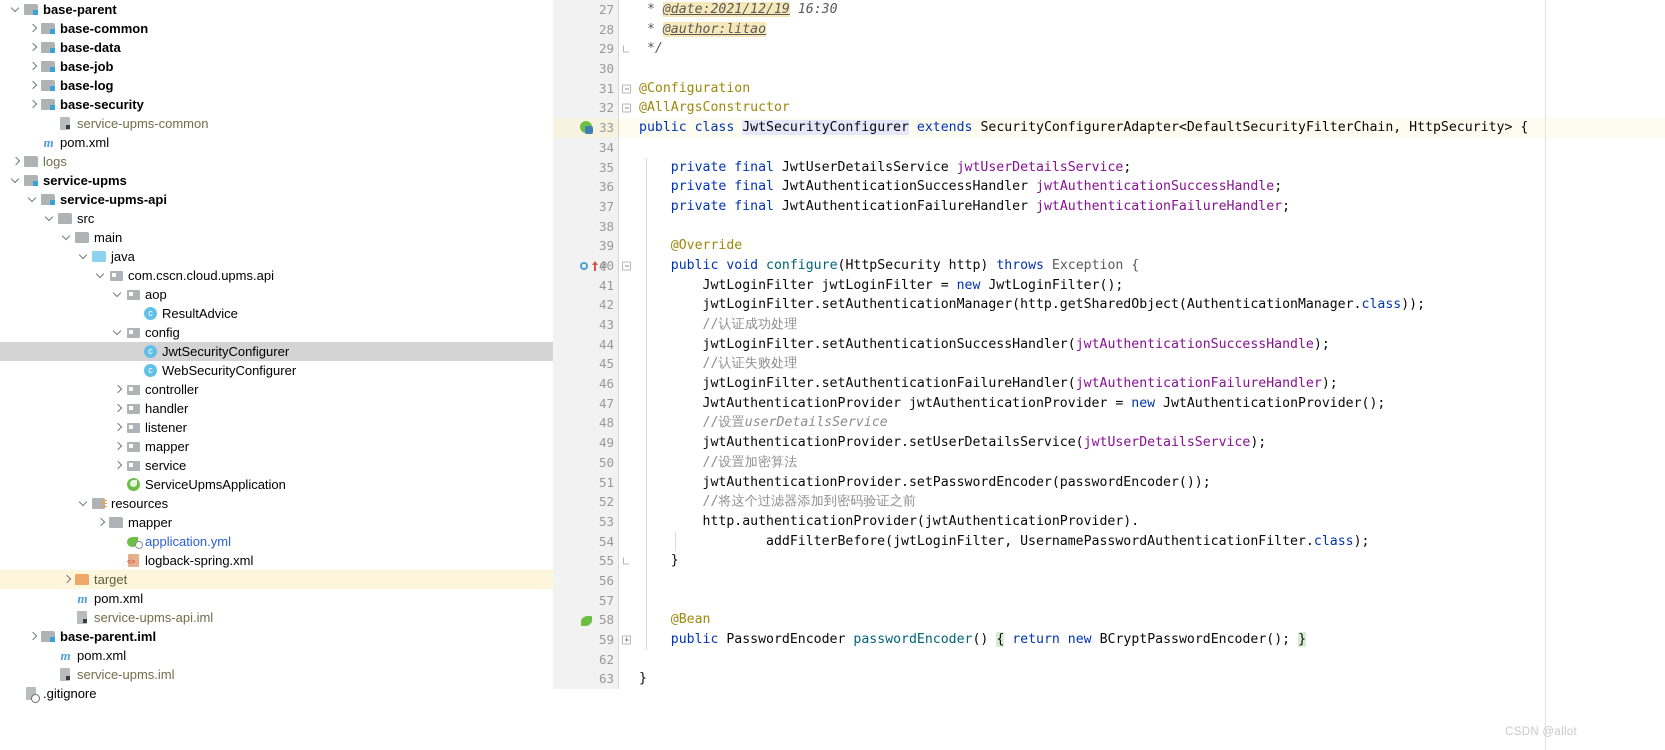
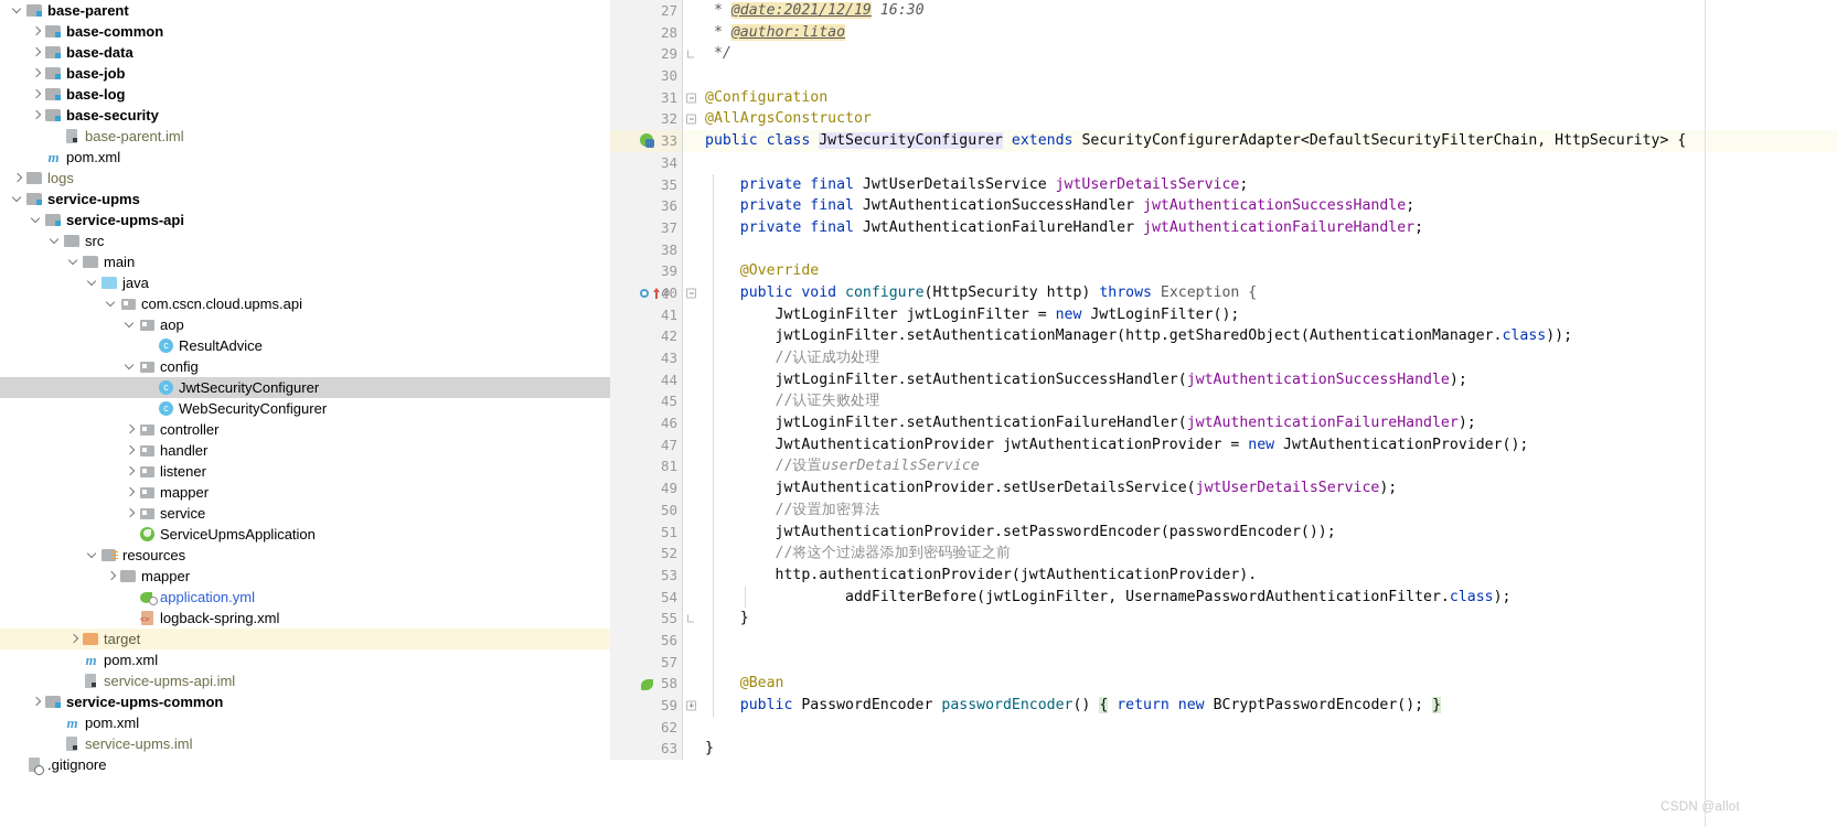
  base-parent
  base-common
  base-data
  base-job
  base-log
  base-security
- service-upms-common
+ base-parent.iml
  pom.xml
  logs
  service-upms
  service-upms-api
  src
  main
  java
  com.cscn.cloud.upms.api
  aop
  ResultAdvice
  config
  JwtSecurityConfigurer
  WebSecurityConfigurer
  controller
  handler
  listener
  mapper
  service
  ServiceUpmsApplication
  resources
  mapper
  application.yml
  logback-spring.xml
  target
  pom.xml
  service-upms-api.iml
- base-parent.iml
+ service-upms-common
  pom.xml
  service-upms.iml
  .gitignore
  27
  * @date:2021/12/19 16:30
  28
  * @author:litao
  29
  */
  30
  31
  @Configuration
  32
  @AllArgsConstructor
  33
  public class JwtSecurityConfigurer extends SecurityConfigurerAdapter<DefaultSecurityFilterChain, HttpSecurity> {
  34
  35
  private final JwtUserDetailsService jwtUserDetailsService;
  36
  private final JwtAuthenticationSuccessHandler jwtAuthenticationSuccessHandle;
  37
  private final JwtAuthenticationFailureHandler jwtAuthenticationFailureHandler;
  38
  39
  @Override
  @
  40
  public void configure(HttpSecurity http) throws Exception {
  41
  JwtLoginFilter jwtLoginFilter = new JwtLoginFilter();
  42
  jwtLoginFilter.setAuthenticationManager(http.getSharedObject(AuthenticationManager.class));
  43
  //认证成功处理
  44
  jwtLoginFilter.setAuthenticationSuccessHandler(jwtAuthenticationSuccessHandle);
  45
  //认证失败处理
  46
  jwtLoginFilter.setAuthenticationFailureHandler(jwtAuthenticationFailureHandler);
  47
  JwtAuthenticationProvider jwtAuthenticationProvider = new JwtAuthenticationProvider();
- 48
+ 81
  //设置userDetailsService
  49
  jwtAuthenticationProvider.setUserDetailsService(jwtUserDetailsService);
  50
  //设置加密算法
  51
  jwtAuthenticationProvider.setPasswordEncoder(passwordEncoder());
  52
  //将这个过滤器添加到密码验证之前
  53
  http.authenticationProvider(jwtAuthenticationProvider).
  54
  addFilterBefore(jwtLoginFilter, UsernamePasswordAuthenticationFilter.class);
  55
  }
  56
  57
  58
  @Bean
  59
  public PasswordEncoder passwordEncoder() { return new BCryptPasswordEncoder(); }
  62
  63
  }
  CSDN @allot
